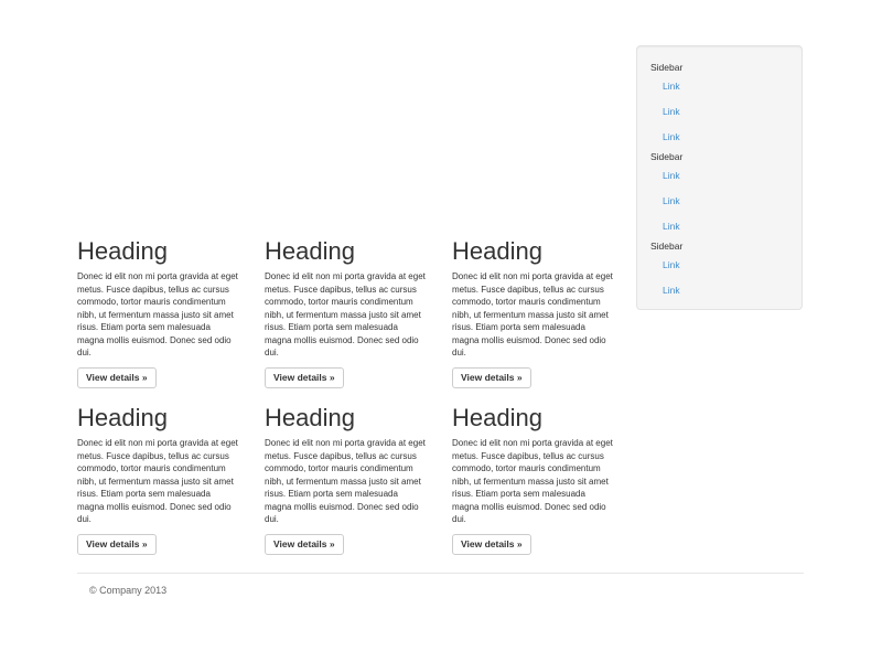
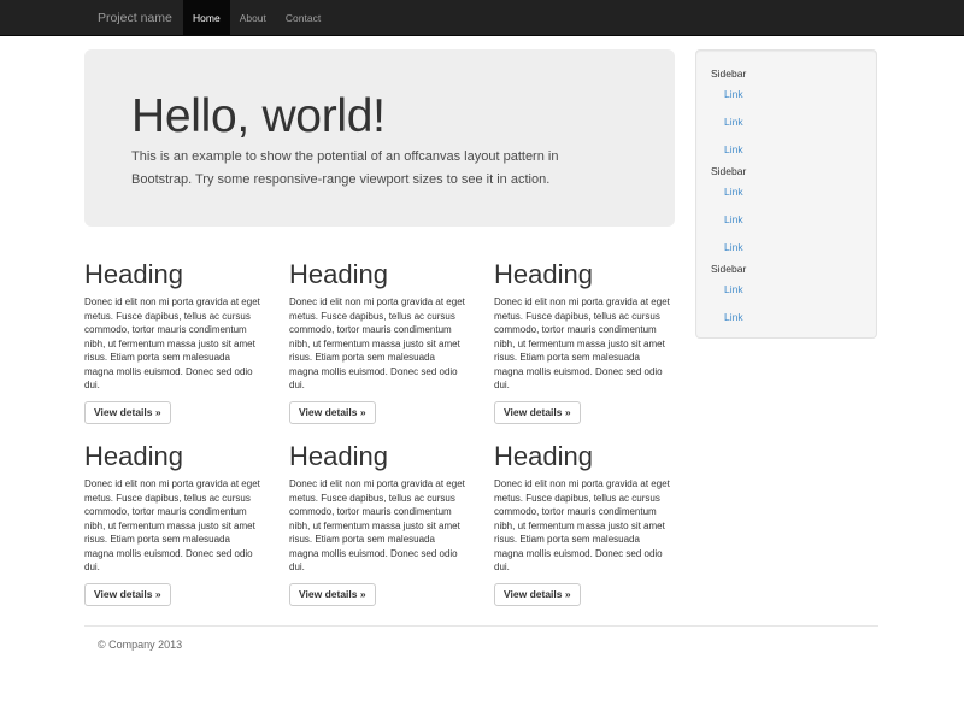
+ Project name
+ Home
+ About
+ Contact
+ Hello, world!
+ This is an example to show the potential of an offcanvas layout pattern in
+ Bootstrap. Try some responsive-range viewport sizes to see it in action.
  Sidebar
  Link
  Link
  Link
  Sidebar
  Link
  Link
  Link
  Sidebar
  Link
  Link
  Heading
  Donec id elit non mi porta gravida at eget
  metus. Fusce dapibus, tellus ac cursus
  commodo, tortor mauris condimentum
  nibh, ut fermentum massa justo sit amet
  risus. Etiam porta sem malesuada
  magna mollis euismod. Donec sed odio
  dui.
  View details »
  Heading
  Donec id elit non mi porta gravida at eget
  metus. Fusce dapibus, tellus ac cursus
  commodo, tortor mauris condimentum
  nibh, ut fermentum massa justo sit amet
  risus. Etiam porta sem malesuada
  magna mollis euismod. Donec sed odio
  dui.
  View details »
  Heading
  Donec id elit non mi porta gravida at eget
  metus. Fusce dapibus, tellus ac cursus
  commodo, tortor mauris condimentum
  nibh, ut fermentum massa justo sit amet
  risus. Etiam porta sem malesuada
  magna mollis euismod. Donec sed odio
  dui.
  View details »
  Heading
  Donec id elit non mi porta gravida at eget
  metus. Fusce dapibus, tellus ac cursus
  commodo, tortor mauris condimentum
  nibh, ut fermentum massa justo sit amet
  risus. Etiam porta sem malesuada
  magna mollis euismod. Donec sed odio
  dui.
  View details »
  Heading
  Donec id elit non mi porta gravida at eget
  metus. Fusce dapibus, tellus ac cursus
  commodo, tortor mauris condimentum
  nibh, ut fermentum massa justo sit amet
  risus. Etiam porta sem malesuada
  magna mollis euismod. Donec sed odio
  dui.
  View details »
  Heading
  Donec id elit non mi porta gravida at eget
  metus. Fusce dapibus, tellus ac cursus
  commodo, tortor mauris condimentum
  nibh, ut fermentum massa justo sit amet
  risus. Etiam porta sem malesuada
  magna mollis euismod. Donec sed odio
  dui.
  View details »
  © Company 2013
